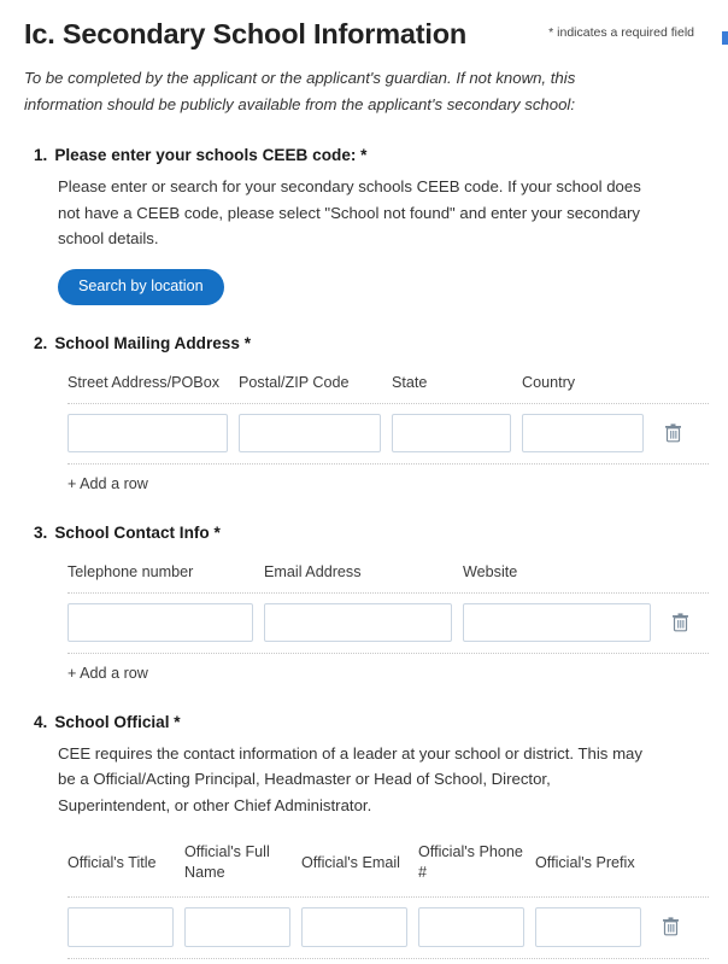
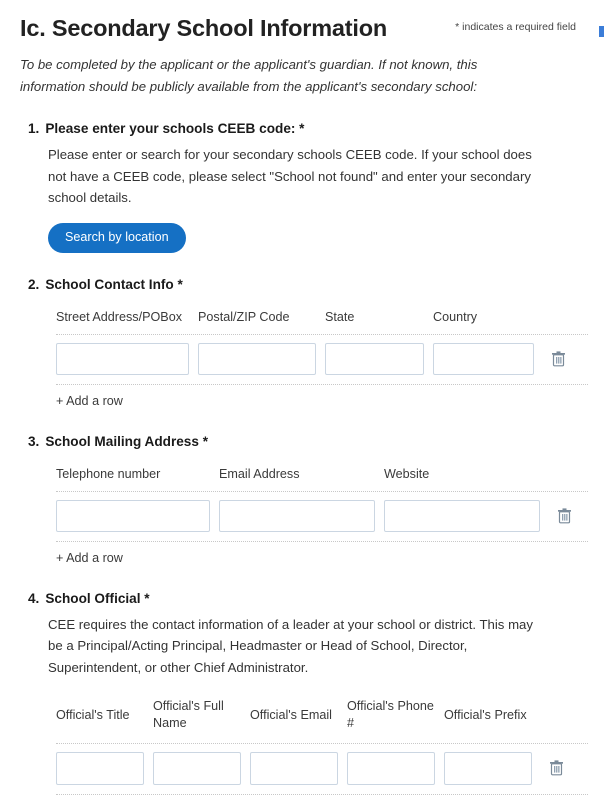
  Ic. Secondary School Information
  * indicates a required field
  To be completed by the applicant or the applicant's guardian. If not known, this information should be publicly available from the applicant's secondary school:
  1.
  Please enter your schools CEEB code: *
  Please enter or search for your secondary schools CEEB code. If your school does not have a CEEB code, please select "School not found" and enter your secondary school details.
  Search by location
  2.
- School Mailing Address *
+ School Contact Info *
  Street Address/POBox
  Postal/ZIP Code
  State
  Country
  + Add a row
  3.
- School Contact Info *
+ School Mailing Address *
  Telephone number
  Email Address
  Website
  + Add a row
  4.
  School Official *
- CEE requires the contact information of a leader at your school or district. This may be a Official/Acting Principal, Headmaster or Head of School, Director, Superintendent, or other Chief Administrator.
+ CEE requires the contact information of a leader at your school or district. This may be a Principal/Acting Principal, Headmaster or Head of School, Director, Superintendent, or other Chief Administrator.
  Official's Title
  Official's Full Name
  Official's Email
  Official's Phone #
  Official's Prefix
